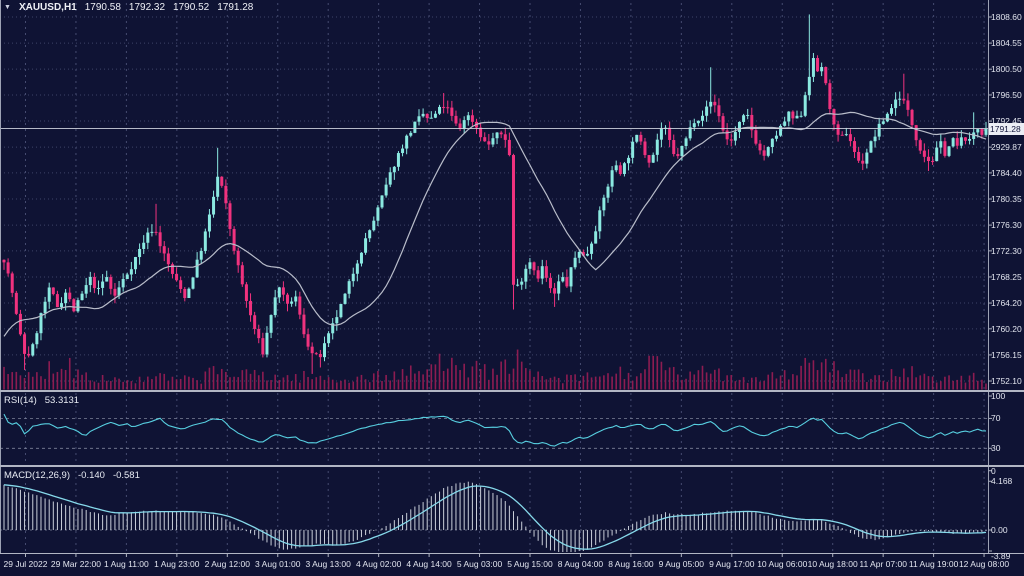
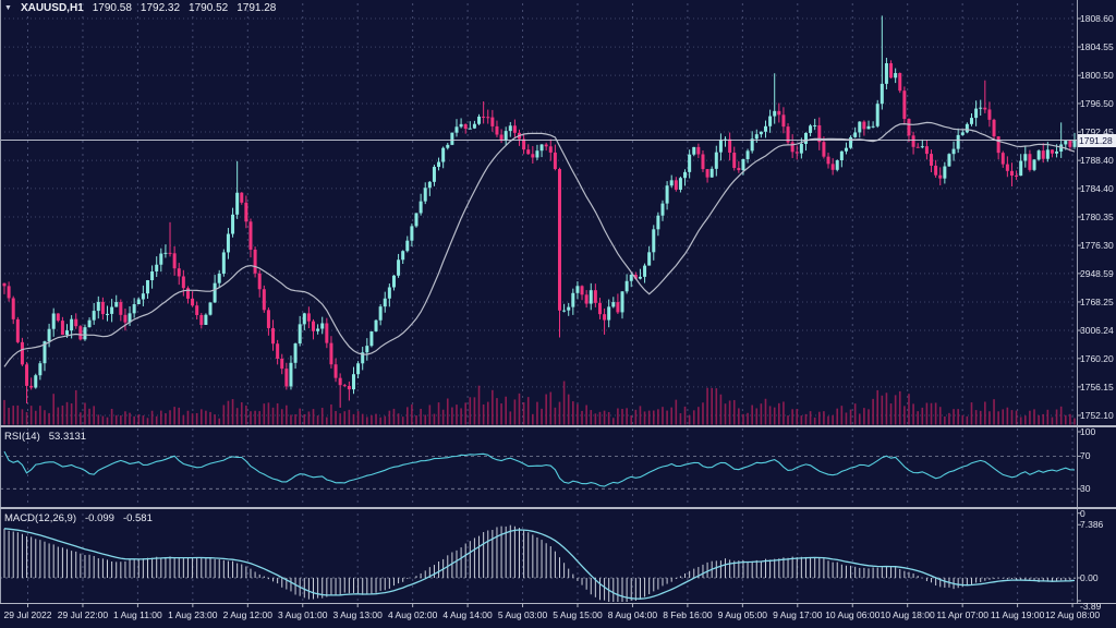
  XAUUSD,H1
  1790.58
  1792.32
  1790.52
  1791.28
  RSI(14)
  53.3131
  MACD(12,26,9)
- -0.140
+ -0.099
  -0.581
  1791.28
  29 Jul 2022
- 29 Mar 22:00
+ 29 Jul 22:00
  1 Aug 11:00
  1 Aug 23:00
  2 Aug 12:00
  3 Aug 01:00
  3 Aug 13:00
  4 Aug 02:00
  4 Aug 14:00
  5 Aug 03:00
  5 Aug 15:00
  8 Aug 04:00
- 8 Aug 16:00
+ 8 Feb 16:00
  9 Aug 05:00
  9 Aug 17:00
  10 Aug 06:00
  10 Aug 18:00
  11 Apr 07:00
  11 Aug 19:00
  12 Aug 08:00
  1808.60
  1804.55
  1800.50
  1796.50
  1792.45
- 2929.87
+ 1788.40
  1784.40
  1780.35
  1776.30
- 1772.30
+ 2948.59
  1768.25
- 1764.20
+ 3006.24
  1760.20
  1756.15
  1752.10
  100
  70
  30
  0
- 4.168
+ 7.386
  0.00
  -3.89
